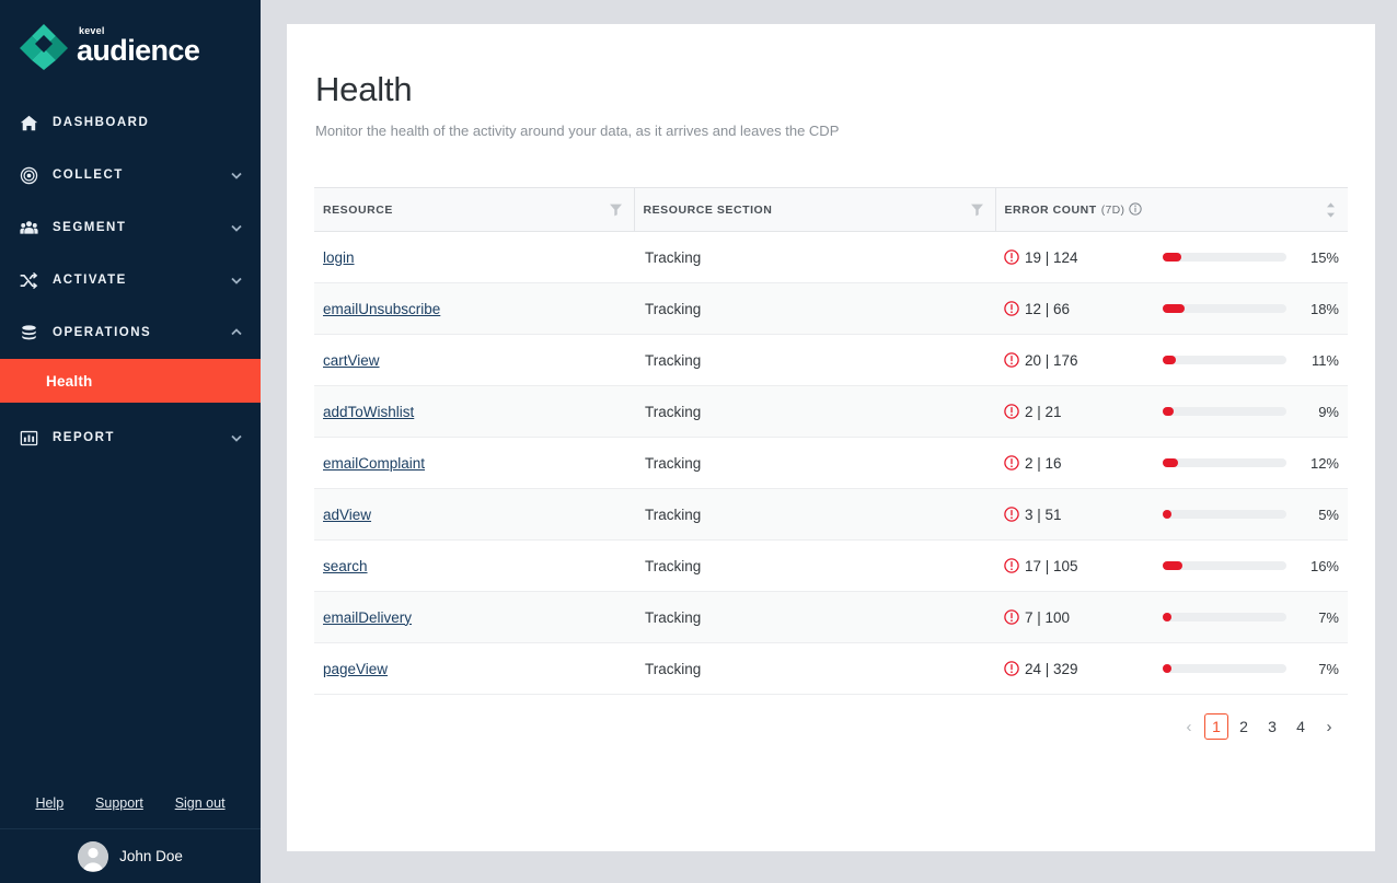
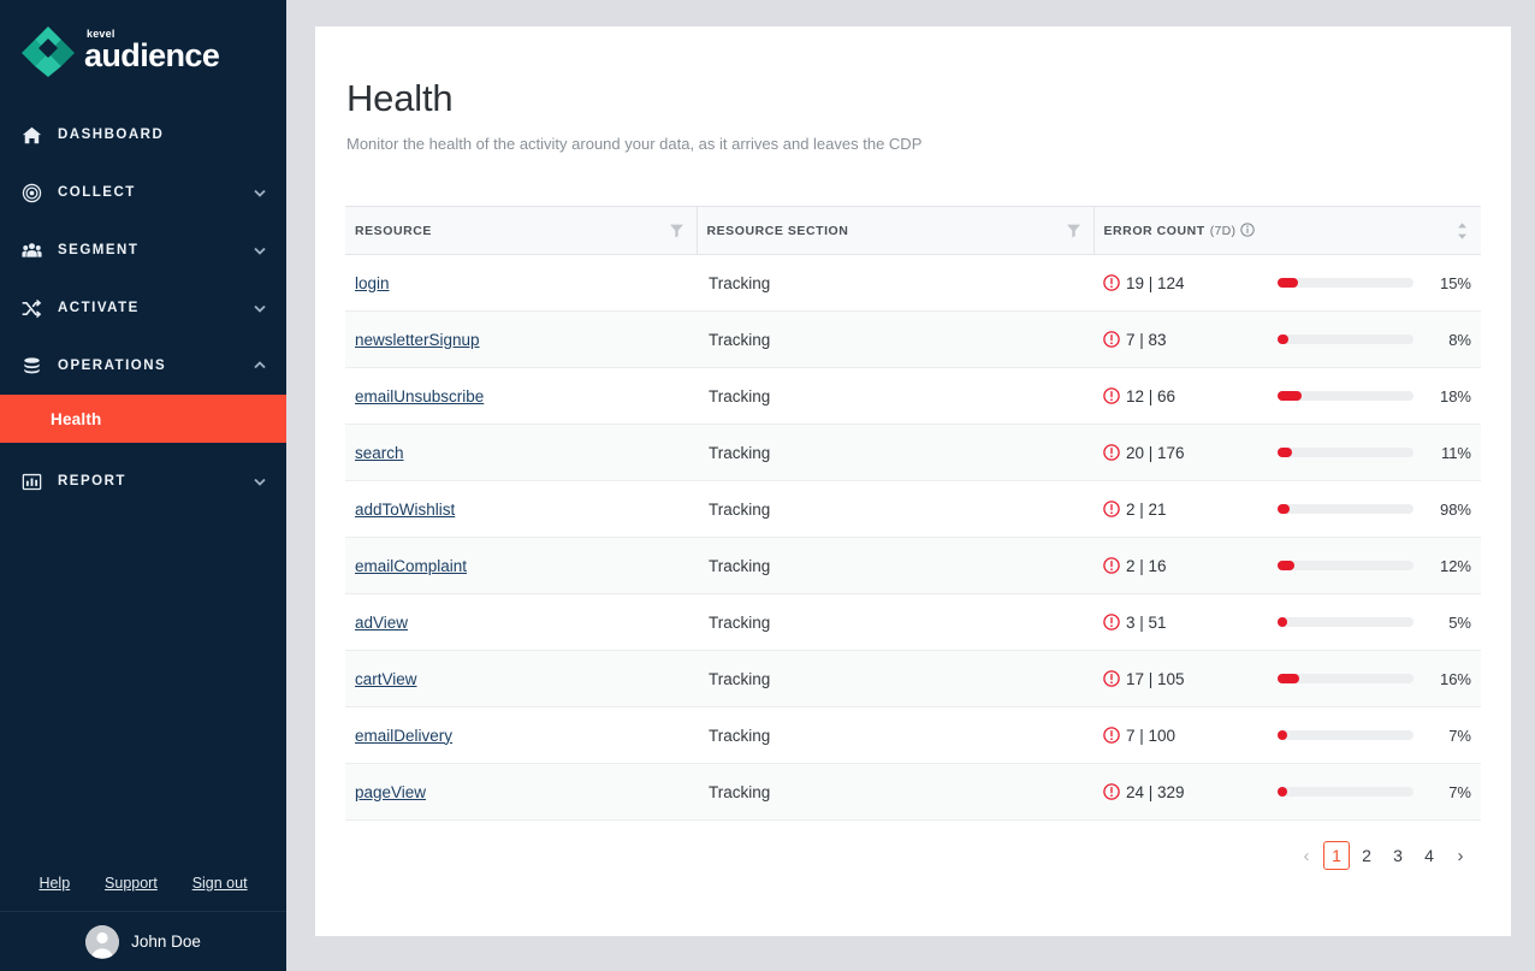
  kevel
  audience
  DASHBOARD
  COLLECT
  SEGMENT
  ACTIVATE
  OPERATIONS
  Health
  REPORT
  Help
  Support
  Sign out
  John Doe
  Health
  Monitor the health of the activity around your data, as it arrives and leaves the CDP
  RESOURCE	RESOURCE SECTION	ERROR COUNT (7D)
  login	Tracking	19 | 124 15%
+ newsletterSignup	Tracking	7 | 83 8%
  emailUnsubscribe	Tracking	12 | 66 18%
- cartView	Tracking	20 | 176 11%
+ search	Tracking	20 | 176 11%
- addToWishlist	Tracking	2 | 21 9%
+ addToWishlist	Tracking	2 | 21 98%
  emailComplaint	Tracking	2 | 16 12%
  adView	Tracking	3 | 51 5%
- search	Tracking	17 | 105 16%
+ cartView	Tracking	17 | 105 16%
  emailDelivery	Tracking	7 | 100 7%
  pageView	Tracking	24 | 329 7%
  ‹
  1
  2
  3
  4
  ›
